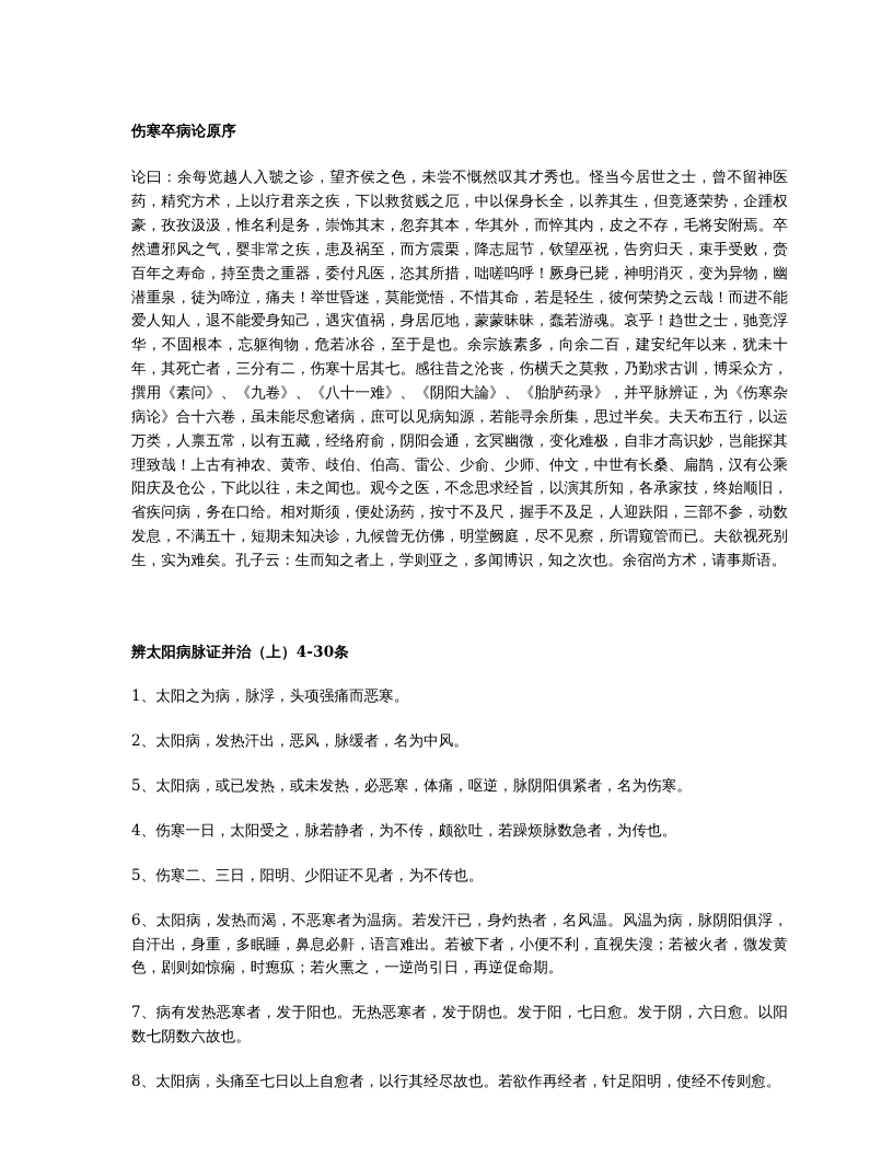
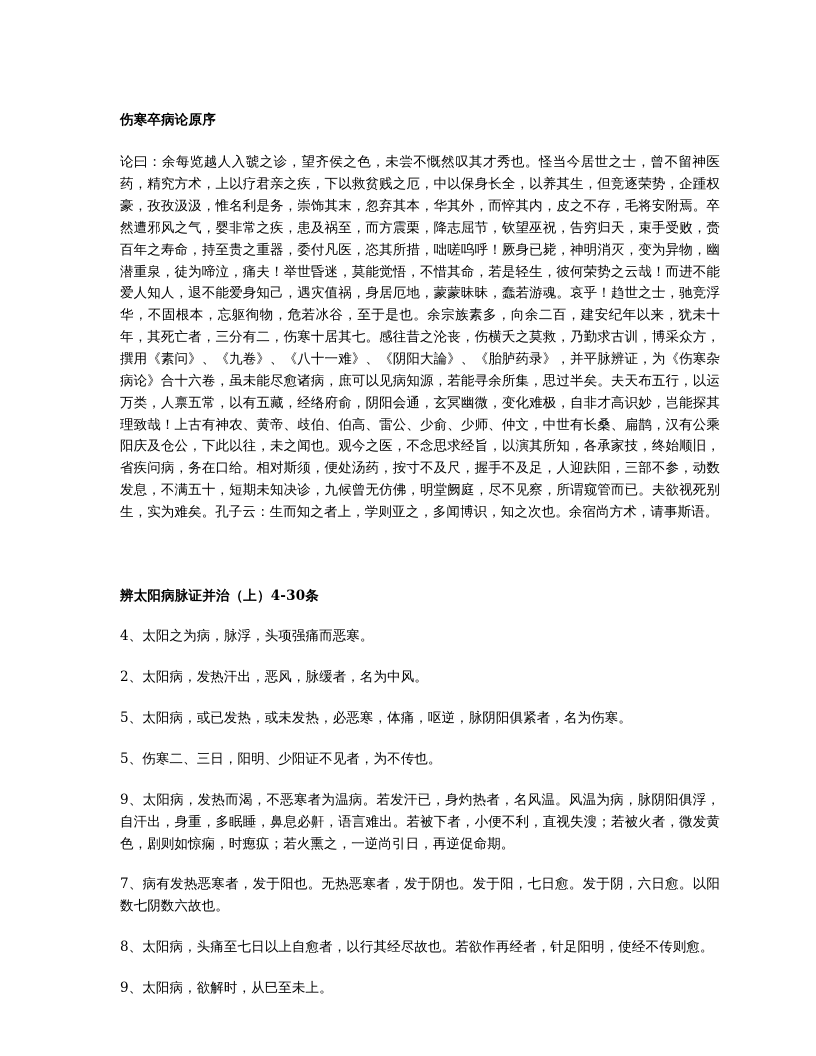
  伤寒卒病论原序
  论曰：余每览越人入虢之诊，望齐侯之色，未尝不慨然叹其才秀也。怪当今居世之士，曾不留神医药，精究方术，上以疗君亲之疾，下以救贫贱之厄，中以保身长全，以养其生，但竞逐荣势，企踵权豪，孜孜汲汲，惟名利是务，崇饰其末，忽弃其本，华其外，而悴其内，皮之不存，毛将安附焉。卒然遭邪风之气，婴非常之疾，患及祸至，而方震栗，降志屈节，钦望巫祝，告穷归天，束手受败，赍百年之寿命，持至贵之重器，委付凡医，恣其所措，咄嗟呜呼！厥身已毙，神明消灭，变为异物，幽潜重泉，徒为啼泣，痛夫！举世昏迷，莫能觉悟，不惜其命，若是轻生，彼何荣势之云哉！而进不能爱人知人，退不能爱身知己，遇灾值祸，身居厄地，蒙蒙昧昧，蠢若游魂。哀乎！趋世之士，驰竞浮华，不固根本，忘躯徇物，危若冰谷，至于是也。余宗族素多，向余二百，建安纪年以来，犹未十年，其死亡者，三分有二，伤寒十居其七。感往昔之沦丧，伤横夭之莫救，乃勤求古训，博采众方，撰用《素问》、《九卷》、《八十一难》、《阴阳大論》、《胎胪药录》，并平脉辨证，为《伤寒杂病论》合十六卷，虽未能尽愈诸病，庶可以见病知源，若能寻余所集，思过半矣。夫天布五行，以运万类，人禀五常，以有五藏，经络府俞，阴阳会通，玄冥幽微，变化难极，自非才高识妙，岂能探其理致哉！上古有神农、黄帝、歧伯、伯高、雷公、少俞、少师、仲文，中世有长桑、扁鹊，汉有公乘阳庆及仓公，下此以往，未之闻也。观今之医，不念思求经旨，以演其所知，各承家技，终始顺旧，省疾问病，务在口给。相对斯须，便处汤药，按寸不及尺，握手不及足，人迎趺阳，三部不参，动数发息，不满五十，短期未知决诊，九候曾无仿佛，明堂阙庭，尽不见察，所谓窥管而已。夫欲视死别生，实为难矣。孔子云：生而知之者上，学则亚之，多闻博识，知之次也。余宿尚方术，请事斯语。
  辨太阳病脉证并治（上）4-30条
- 1、太阳之为病，脉浮，头项强痛而恶寒。
+ 4、太阳之为病，脉浮，头项强痛而恶寒。
  2、太阳病，发热汗出，恶风，脉缓者，名为中风。
  5、太阳病，或已发热，或未发热，必恶寒，体痛，呕逆，脉阴阳俱紧者，名为伤寒。
- 4、伤寒一日，太阳受之，脉若静者，为不传，颇欲吐，若躁烦脉数急者，为传也。
  5、伤寒二、三日，阳明、少阳证不见者，为不传也。
- 6、太阳病，发热而渴，不恶寒者为温病。若发汗已，身灼热者，名风温。风温为病，脉阴阳俱浮，自汗出，身重，多眠睡，鼻息必鼾，语言难出。若被下者，小便不利，直视失溲；若被火者，微发黄色，剧则如惊痫，时瘛疭；若火熏之，一逆尚引日，再逆促命期。
+ 9、太阳病，发热而渴，不恶寒者为温病。若发汗已，身灼热者，名风温。风温为病，脉阴阳俱浮，自汗出，身重，多眠睡，鼻息必鼾，语言难出。若被下者，小便不利，直视失溲；若被火者，微发黄色，剧则如惊痫，时瘛疭；若火熏之，一逆尚引日，再逆促命期。
  7、病有发热恶寒者，发于阳也。无热恶寒者，发于阴也。发于阳，七日愈。发于阴，六日愈。以阳数七阴数六故也。
  8、太阳病，头痛至七日以上自愈者，以行其经尽故也。若欲作再经者，针足阳明，使经不传则愈。
+ 9、太阳病，欲解时，从巳至未上。
